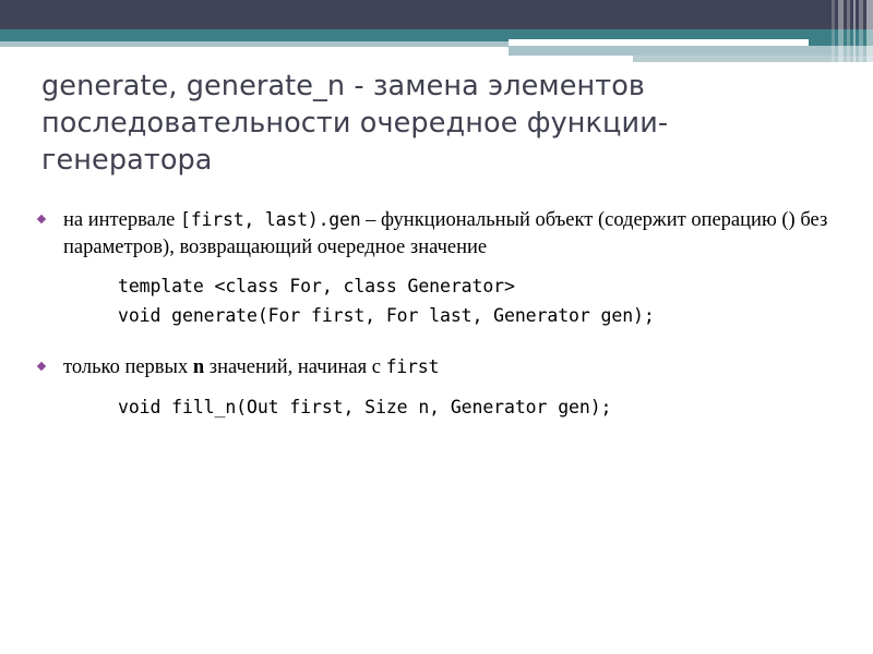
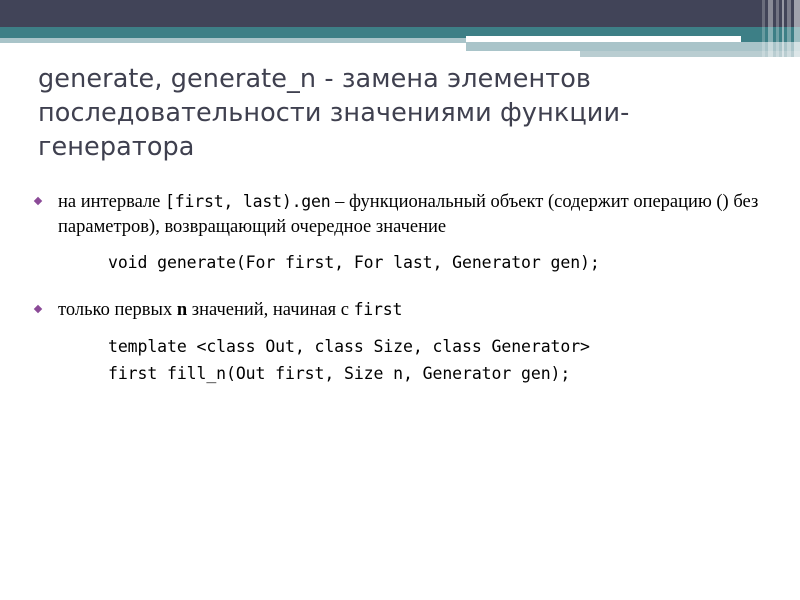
- generate, generate_n - замена элементов последовательности очередное функции-генератора
+ generate, generate_n - замена элементов последовательности значениями функции-генератора
  на интервале [first, last).gen – функциональный объект (содержит операцию () без параметров), возвращающий очередное значение
- template <class For, class Generator>
  void generate(For first, For last, Generator gen);
  только первых n значений, начиная с first
+ template <class Out, class Size, class Generator>
- void fill_n(Out first, Size n, Generator gen);
+ first fill_n(Out first, Size n, Generator gen);
